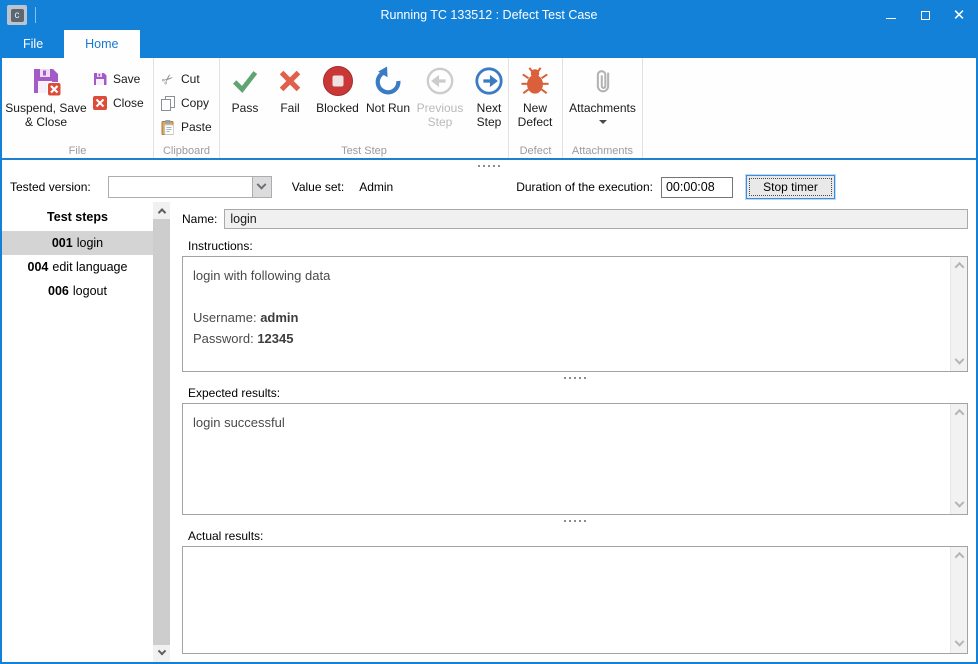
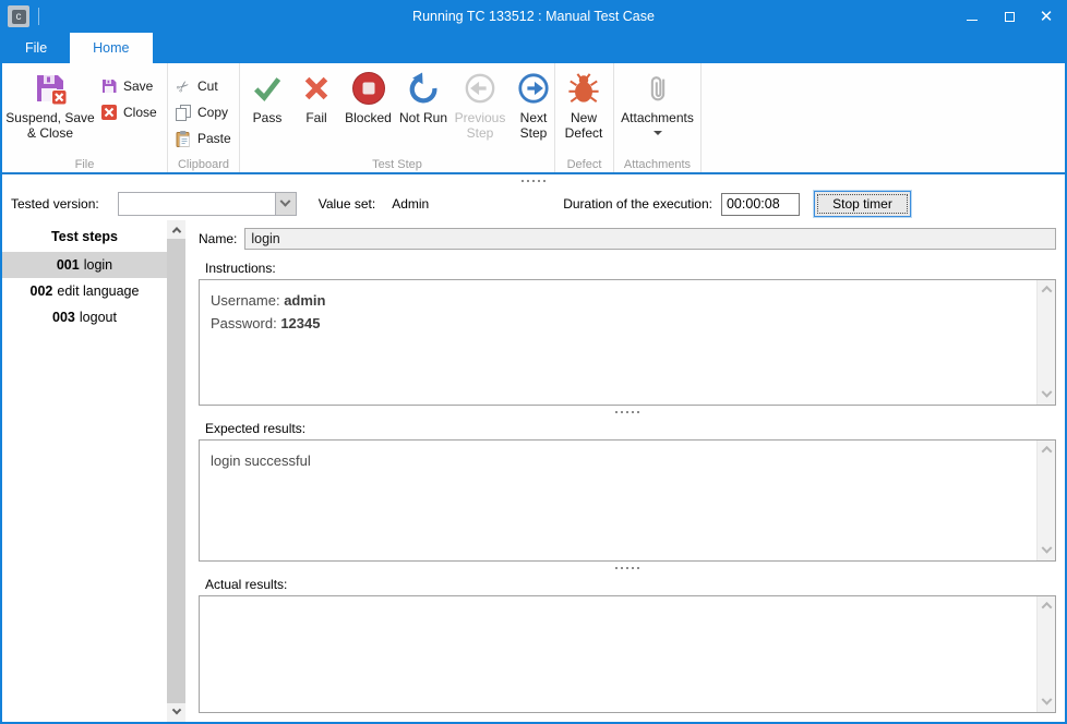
  c
- Running TC 133512 : Defect Test Case
+ Running TC 133512 : Manual Test Case
  ✕
  File
  Home
  Suspend, Save & Close
  Save
  Close
  File
  Cut
  Copy
  Paste
  Clipboard
  Pass
  Fail
  Blocked
  Not Run
  Previous Step
  Next Step
  Test Step
  New Defect
  Defect
  Attachments
  Attachments
  Tested version:
  Value set:
  Admin
  Duration of the execution:
  00:00:08
  Stop timer
  Test steps
  001 login
- 004 edit language
+ 002 edit language
- 006 logout
+ 003 logout
  Name:
  login
  Instructions:
- login with following data
  Username: admin
  Password: 12345
  Expected results:
  login successful
  Actual results:
